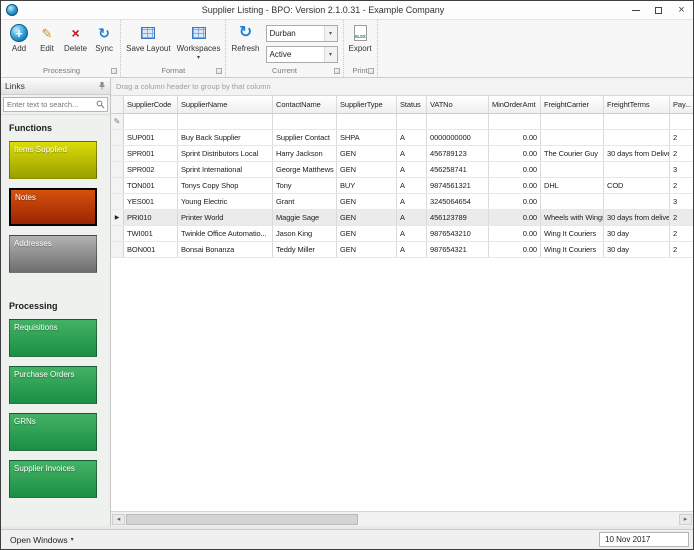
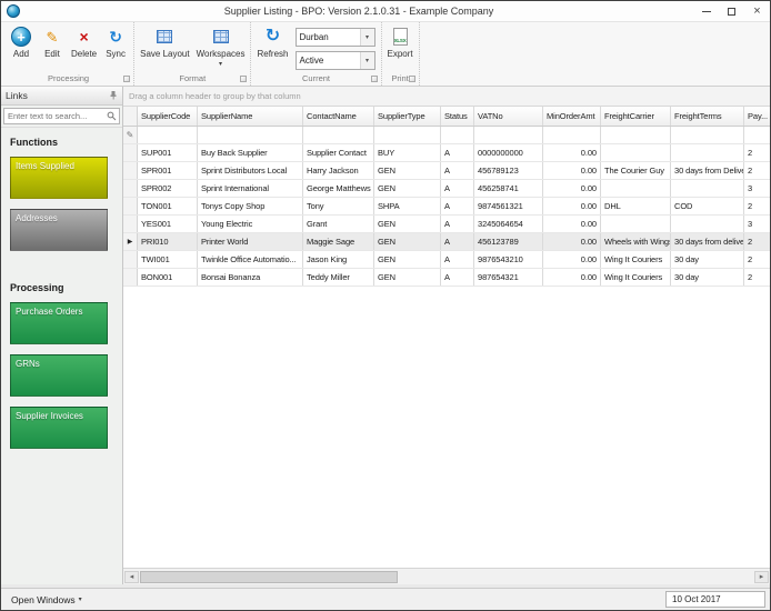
  Supplier Listing - BPO: Version 2.1.0.31 - Example Company
  ×
  +
  Add
  ✎
  Edit
  ×
  Delete
  ↻
  Sync
  Processing
  Save Layout
  Workspaces
  Format
  ↻
  Refresh
  Durban
  Active
  Current
  Export
  Prin
  Links
  Enter text to search...
  Functions
  Items Supplied
- Notes
  Addresses
  Processing
- Requisitions
  Purchase Orders
  GRNs
  Supplier Invoices
  Drag a column header to group by that column
  SupplierCode
  SupplierName
  ContactName
  SupplierType
  Status
  VATNo
  MinOrderAmt
  FreightCarrier
  FreightTerms
  Pay...
  ✎
  SUP001
  Buy Back Supplier
  Supplier Contact
- SHPA
+ BUY
  A
  0000000000
  0.00
  2
  SPR001
  Sprint Distributors Local
  Harry Jackson
  GEN
  A
  456789123
  0.00
  The Courier Guy
  30 days from Delive
  2
  SPR002
  Sprint International
  George Matthews
  GEN
  A
  456258741
  0.00
  3
  TON001
  Tonys Copy Shop
  Tony
- BUY
+ SHPA
  A
  9874561321
  0.00
  DHL
  COD
  2
  YES001
  Young Electric
  Grant
  GEN
  A
  3245064654
  0.00
  3
  PRI010
  Printer World
  Maggie Sage
  GEN
  A
  456123789
  0.00
  Wheels with Wing
  30 days from delive
  2
  TWI001
  Twinkle Office Automatio...
  Jason King
  GEN
  A
  9876543210
  0.00
  Wing It Couriers
  30 day
  2
  BON001
  Bonsai Bonanza
  Teddy Miller
  GEN
  A
  987654321
  0.00
  Wing It Couriers
  30 day
  2
  Open Windows
- 10 Nov 2017
+ 10 Oct 2017
